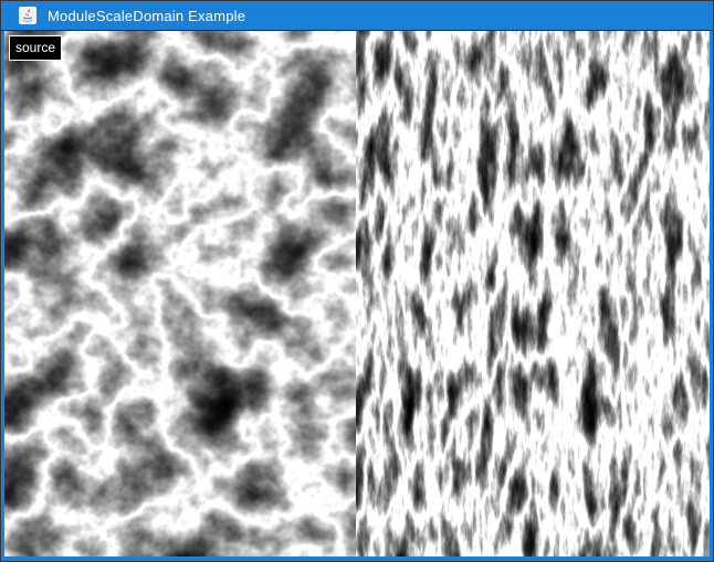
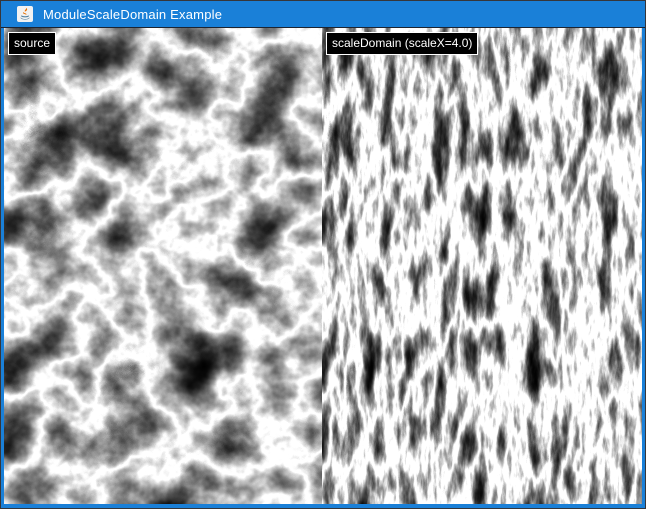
  ModuleScaleDomain Example
  source
+ scaleDomain (scaleX=4.0)
